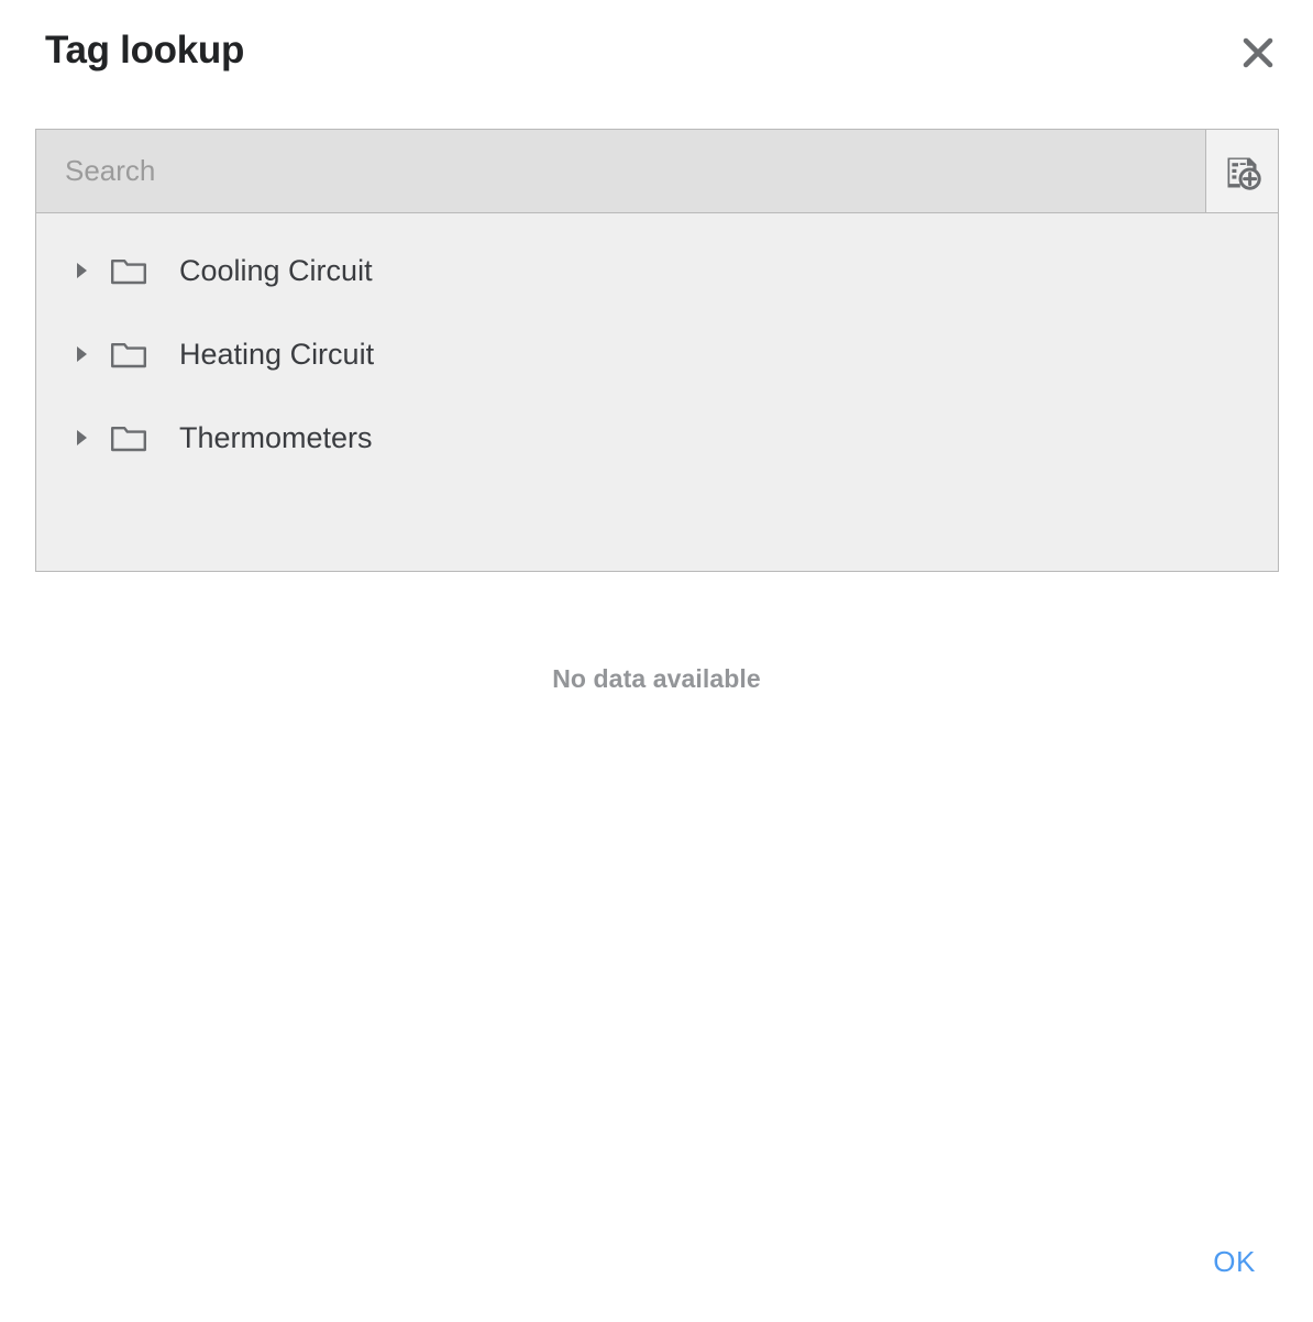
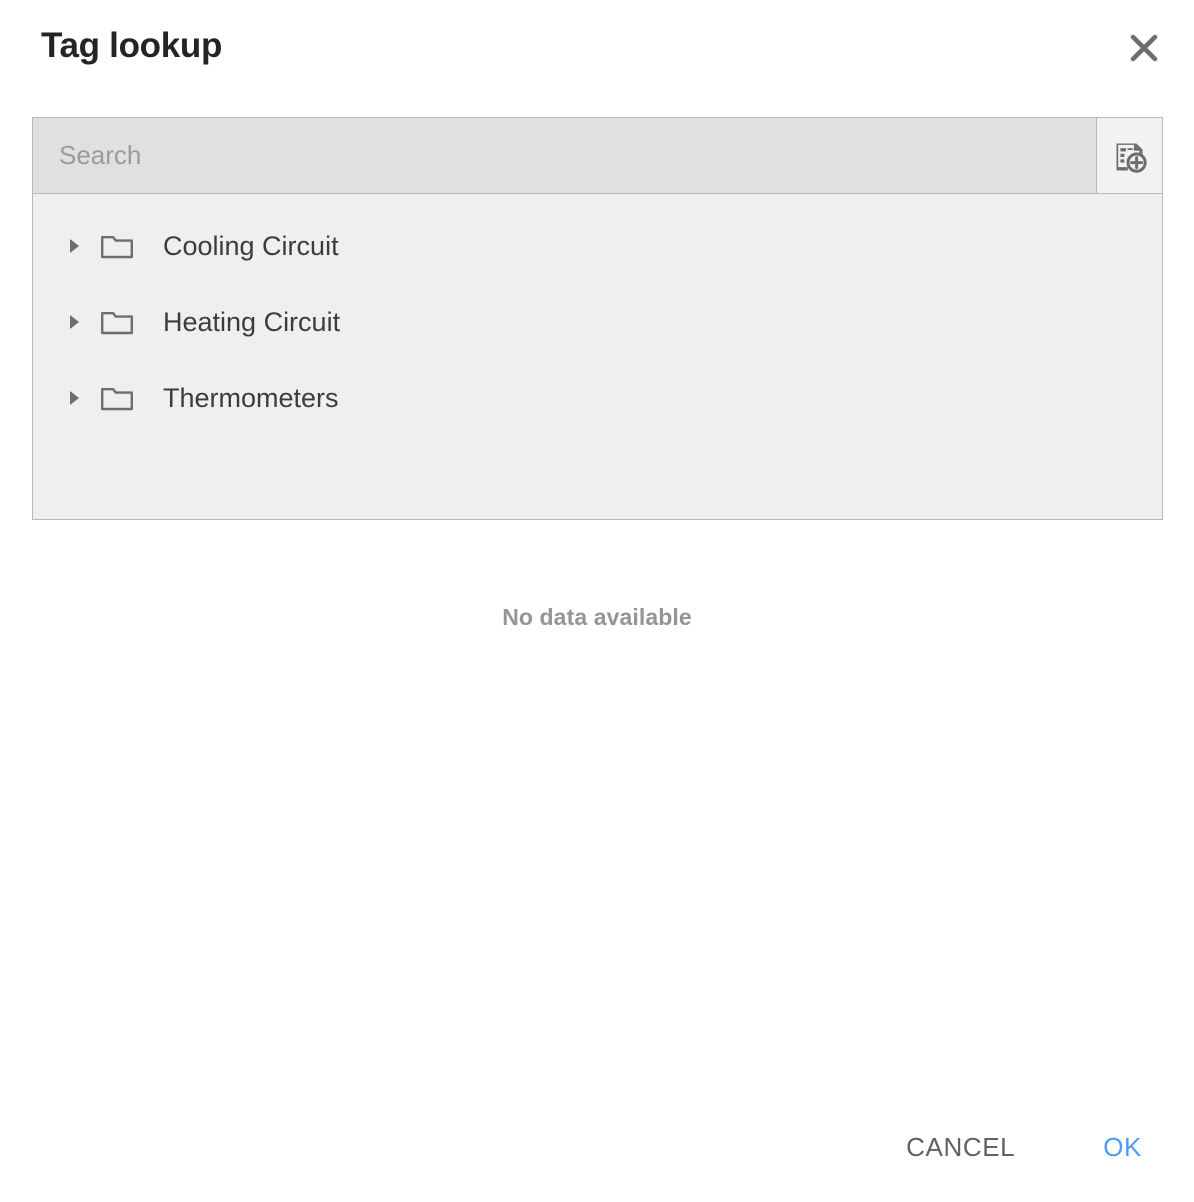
  Tag lookup
  Search
  Cooling Circuit
  Heating Circuit
  Thermometers
  No data available
+ CANCEL
  OK
